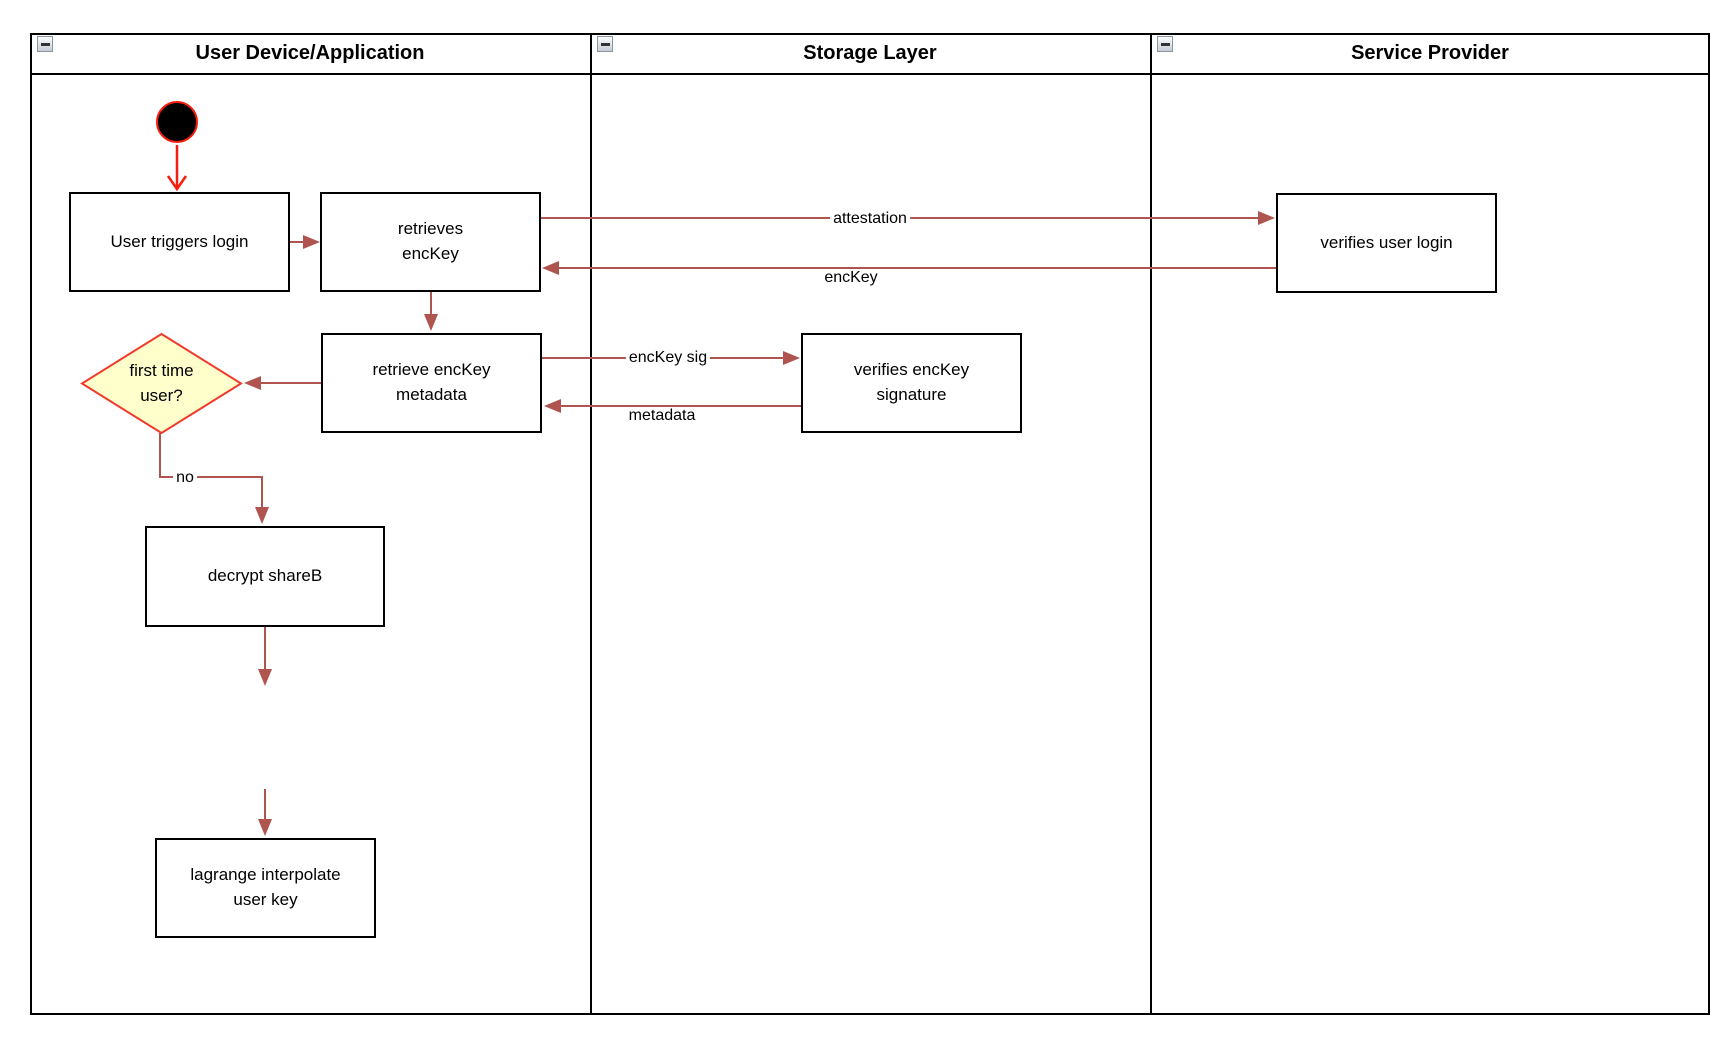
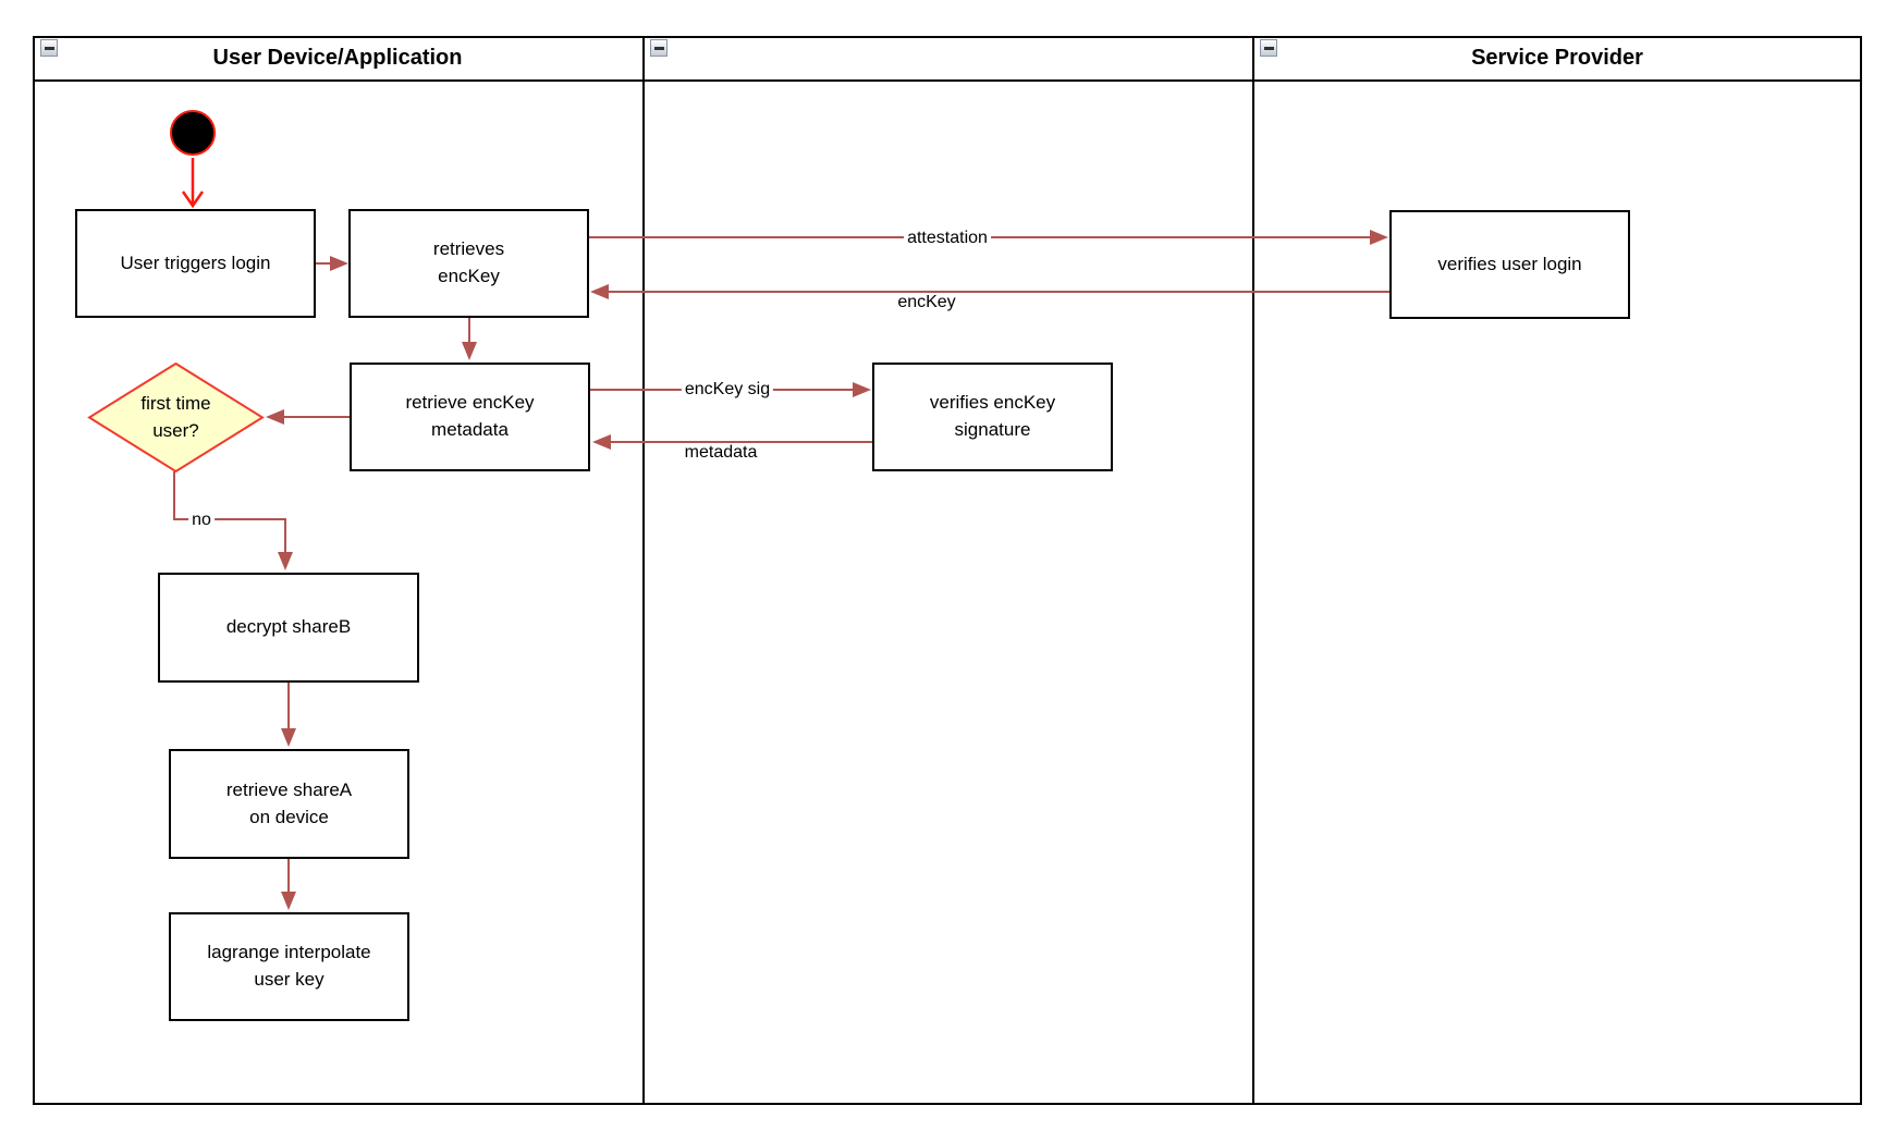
  User Device/Application
- Storage Layer
  Service Provider
  User triggers login
  retrieves
  encKey
  retrieve encKey
  metadata
  first time
  user?
  verifies encKey
  signature
  verifies user login
  decrypt shareB
+ retrieve shareA
+ on device
  lagrange interpolate
  user key
  attestation
  encKey
  encKey sig
  metadata
  no
